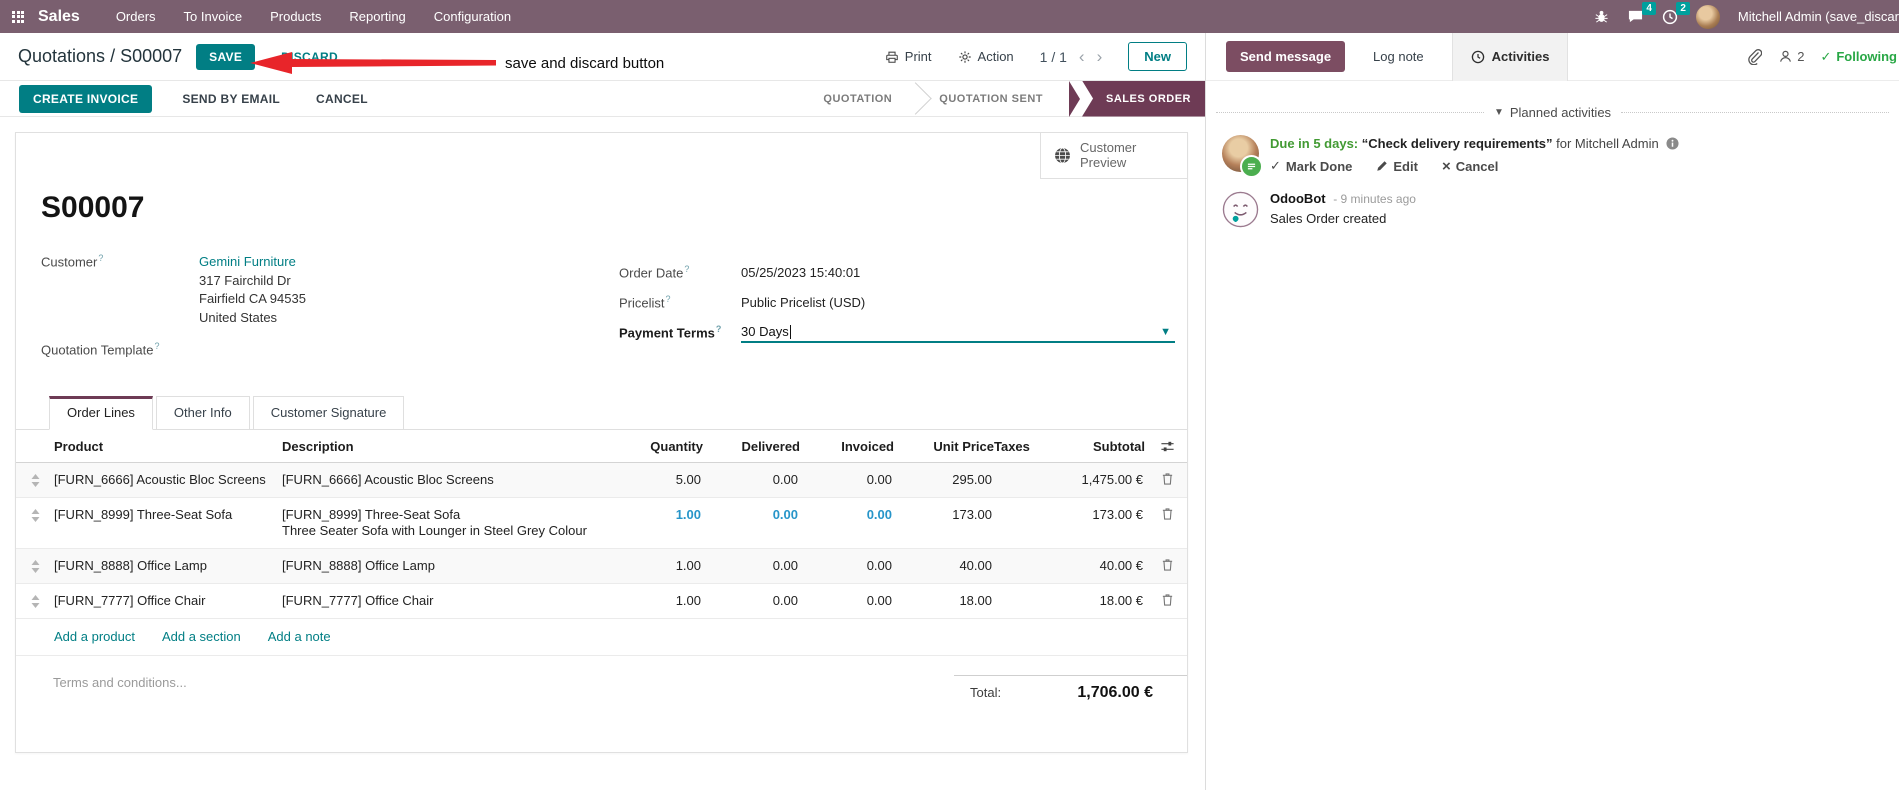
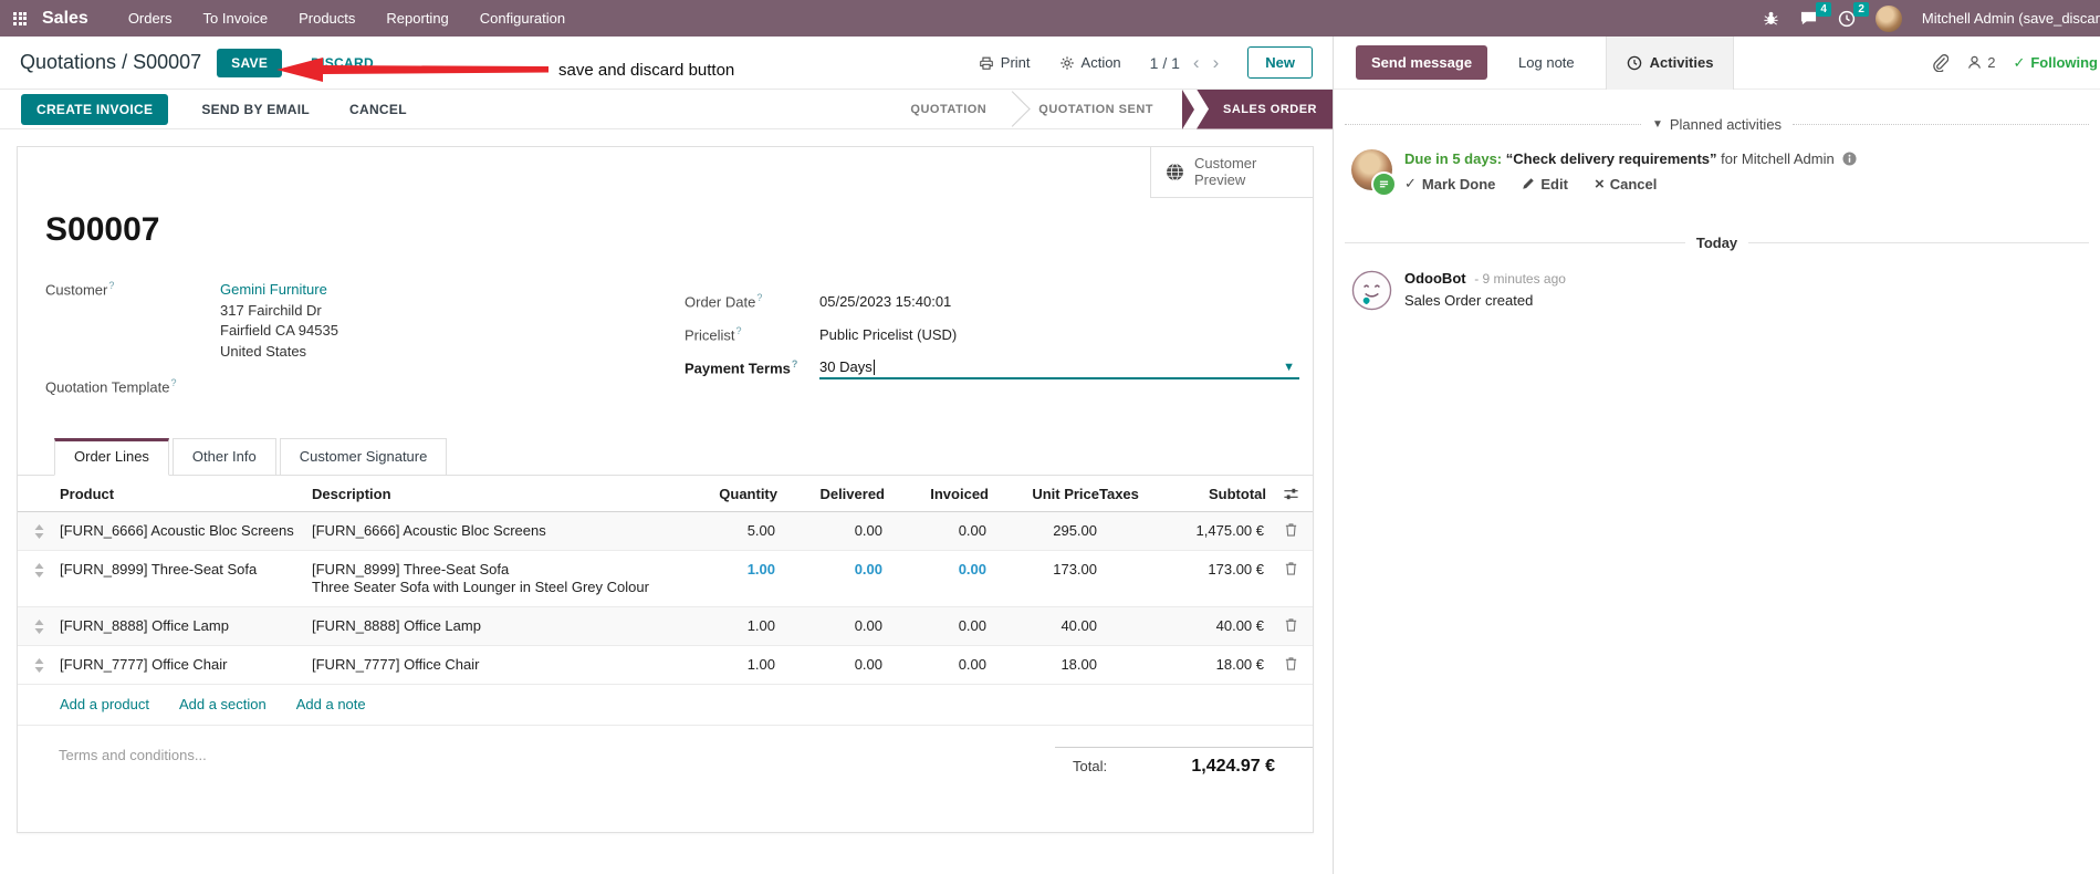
  Sales
  Orders
  To Invoice
  Products
  Reporting
  Configuration
  4
  2
  Mitchell Admin (save_discar
  Quotations / S00007
  SAVE
  SCARD
  Print
  Action
  1 / 1
  ‹
  ›
  New
  save and discard button
  CREATE INVOICE
  SEND BY EMAIL
  CANCEL
  QUOTATION
  QUOTATION SENT
  SALES ORDER
  Customer Preview
  S00007
  Customer?
  Gemini Furniture
  317 Fairchild Dr
  Fairfield CA 94535
  United States
  Quotation Template?
  Order Date?
  05/25/2023 15:40:01
  Pricelist?
  Public Pricelist (USD)
  Payment Terms?
  30 Days
  ▼
  Order Lines
  Other Info
  Customer Signature
  Product
  Description
  Quantity
  Delivered
  Invoiced
  Unit Price
  Taxes
  Subtotal
  [FURN_6666] Acoustic Bloc Screens
  [FURN_6666] Acoustic Bloc Screens
  5.00
  0.00
  0.00
  295.00
  1,475.00 €
  [FURN_8999] Three-Seat Sofa
  [FURN_8999] Three-Seat Sofa
  Three Seater Sofa with Lounger in Steel Grey Colour
  1.00
  0.00
  0.00
  173.00
  173.00 €
  [FURN_8888] Office Lamp
  [FURN_8888] Office Lamp
  1.00
  0.00
  0.00
  40.00
  40.00 €
  [FURN_7777] Office Chair
  [FURN_7777] Office Chair
  1.00
  0.00
  0.00
  18.00
  18.00 €
  Add a product
  Add a section
  Add a note
  Terms and conditions...
  Total:
- 1,706.00 €
+ 1,424.97 €
  Send message
  Log note
  Activities
  2
  ✓
  Following
  ▼
  Planned activities
  Due in 5 days: “Check delivery requirements” for Mitchell Admin
  ✓
  Mark Done
  Edit
  ×
  Cancel
+ Today
  OdooBot - 9 minutes ago
  Sales Order created
